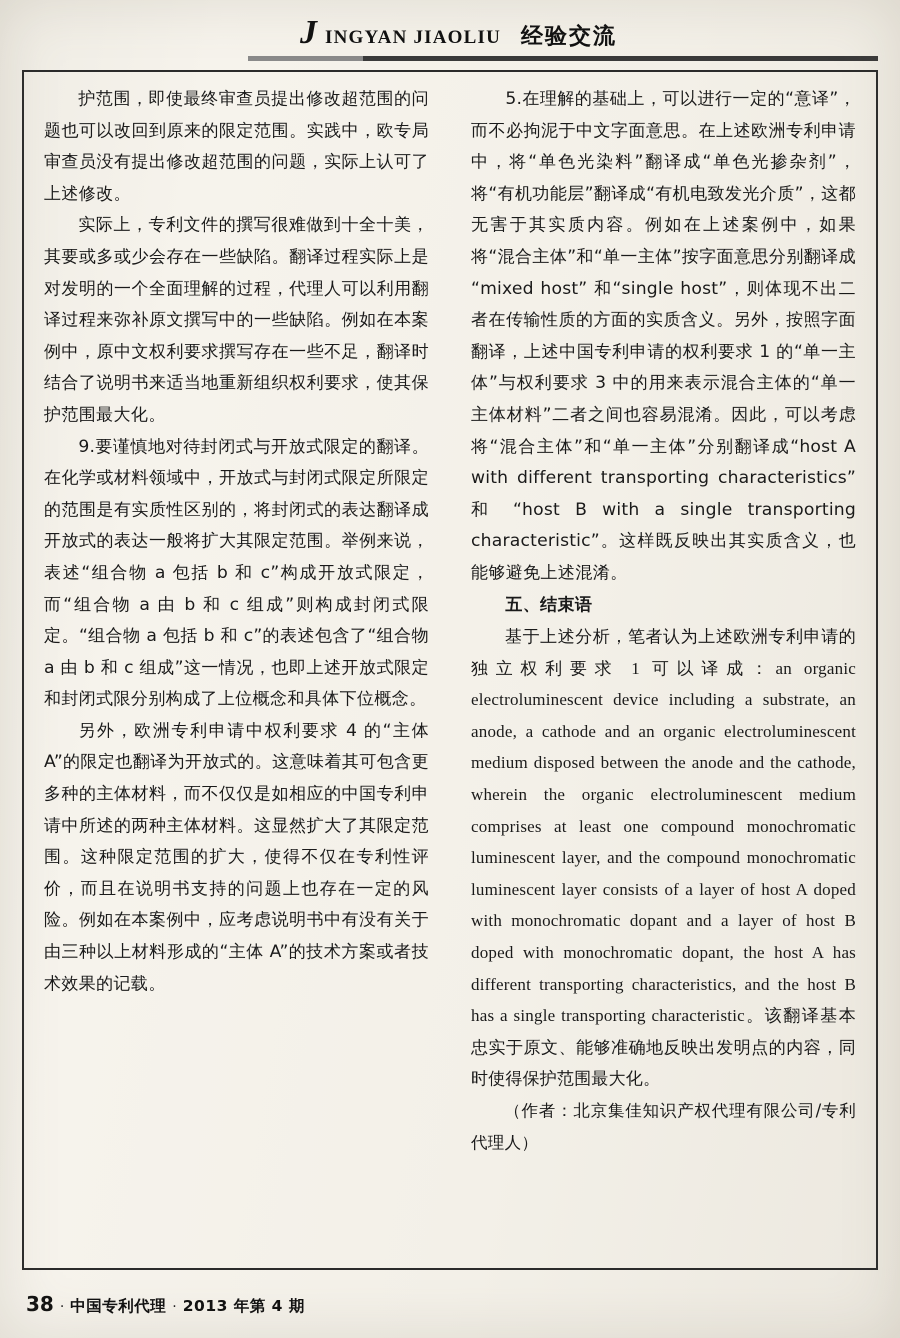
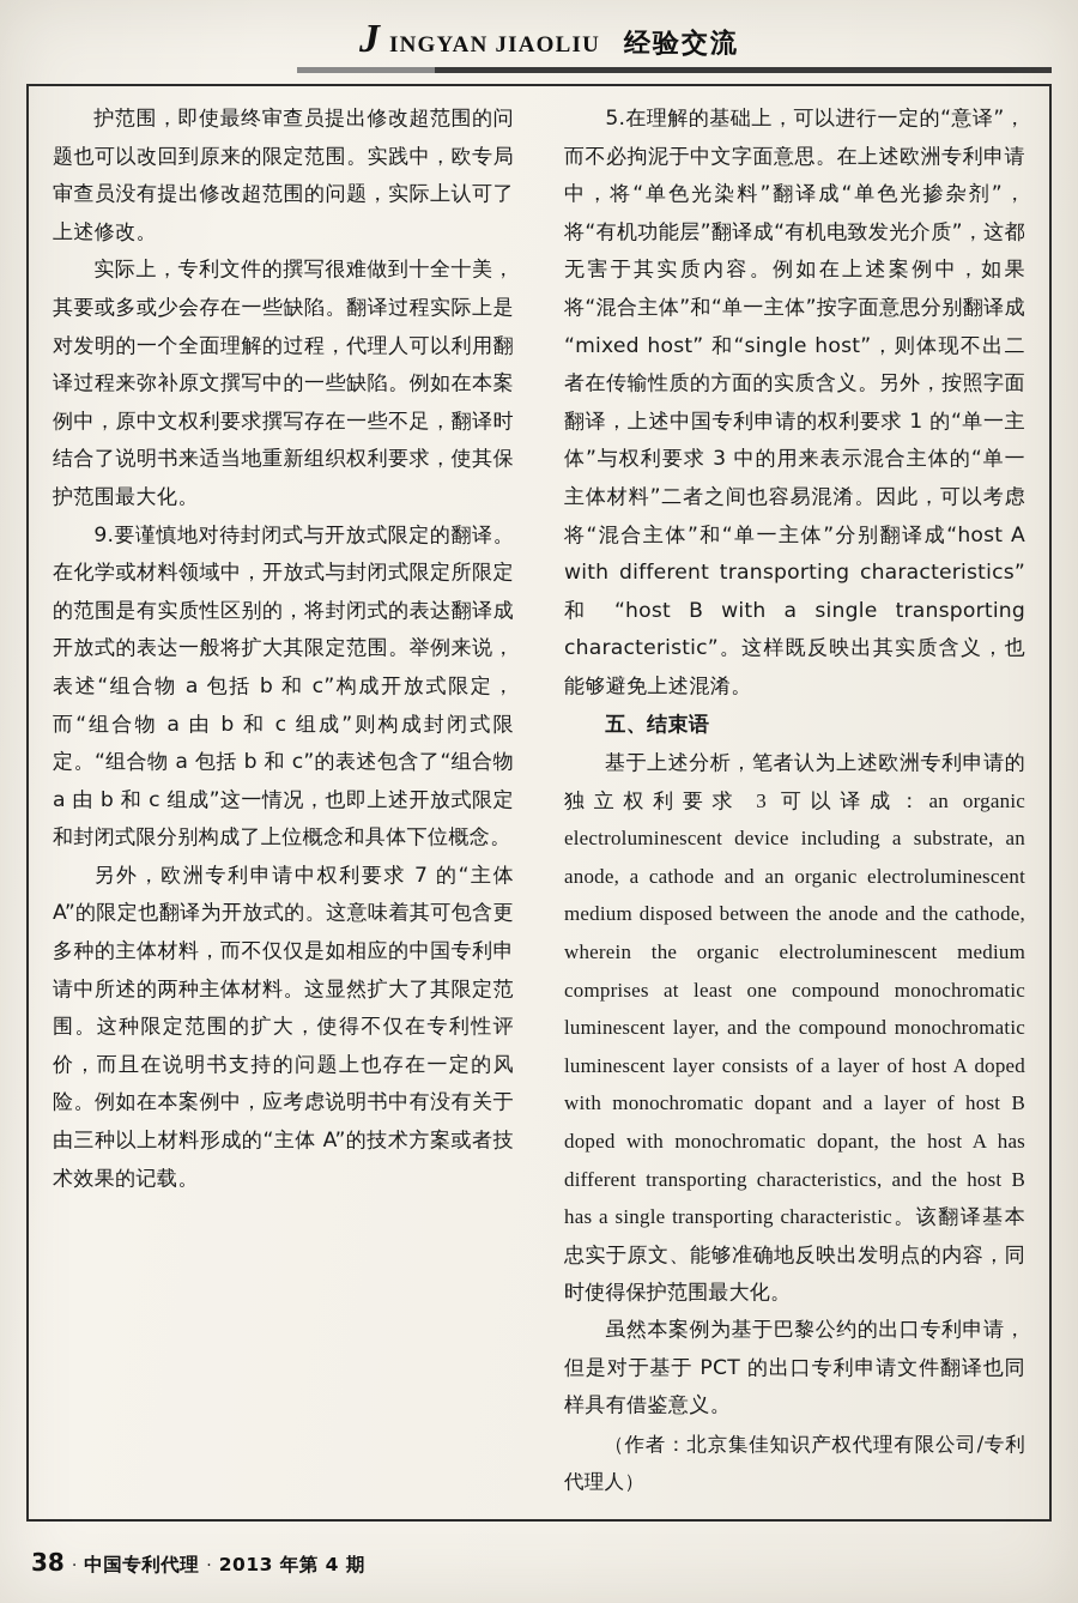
  J
  INGYAN JIAOLIU
  经验交流
  护范围，即使最终审查员提出修改超范围的问题也可以改回到原来的限定范围。实践中，欧专局审查员没有提出修改超范围的问题，实际上认可了上述修改。
  实际上，专利文件的撰写很难做到十全十美，其要或多或少会存在一些缺陷。翻译过程实际上是对发明的一个全面理解的过程，代理人可以利用翻译过程来弥补原文撰写中的一些缺陷。例如在本案例中，原中文权利要求撰写存在一些不足，翻译时结合了说明书来适当地重新组织权利要求，使其保护范围最大化。
  9.要谨慎地对待封闭式与开放式限定的翻译。在化学或材料领域中，开放式与封闭式限定所限定的范围是有实质性区别的，将封闭式的表达翻译成开放式的表达一般将扩大其限定范围。举例来说，表述“组合物 a 包括 b 和 c”构成开放式限定，而“组合物 a 由 b 和 c 组成”则构成封闭式限定。“组合物 a 包括 b 和 c”的表述包含了“组合物 a 由 b 和 c 组成”这一情况，也即上述开放式限定和封闭式限分别构成了上位概念和具体下位概念。
- 另外，欧洲专利申请中权利要求 4 的“主体 A”的限定也翻译为开放式的。这意味着其可包含更多种的主体材料，而不仅仅是如相应的中国专利申请中所述的两种主体材料。这显然扩大了其限定范围。这种限定范围的扩大，使得不仅在专利性评价，而且在说明书支持的问题上也存在一定的风险。例如在本案例中，应考虑说明书中有没有关于由三种以上材料形成的“主体 A”的技术方案或者技术效果的记载。
+ 另外，欧洲专利申请中权利要求 7 的“主体 A”的限定也翻译为开放式的。这意味着其可包含更多种的主体材料，而不仅仅是如相应的中国专利申请中所述的两种主体材料。这显然扩大了其限定范围。这种限定范围的扩大，使得不仅在专利性评价，而且在说明书支持的问题上也存在一定的风险。例如在本案例中，应考虑说明书中有没有关于由三种以上材料形成的“主体 A”的技术方案或者技术效果的记载。
  5.在理解的基础上，可以进行一定的“意译”，而不必拘泥于中文字面意思。在上述欧洲专利申请中，将“单色光染料”翻译成“单色光掺杂剂”，将“有机功能层”翻译成“有机电致发光介质”，这都无害于其实质内容。例如在上述案例中，如果将“混合主体”和“单一主体”按字面意思分别翻译成 “mixed host” 和“single host”，则体现不出二者在传输性质的方面的实质含义。另外，按照字面翻译，上述中国专利申请的权利要求 1 的“单一主体”与权利要求 3 中的用来表示混合主体的“单一主体材料”二者之间也容易混淆。因此，可以考虑将“混合主体”和“单一主体”分别翻译成“host A with different transporting characteristics” 和 “host B with a single transporting characteristic”。这样既反映出其实质含义，也能够避免上述混淆。
  五、结束语
- 基于上述分析，笔者认为上述欧洲专利申请的独立权利要求 1 可以译成：an organic electroluminescent device including a substrate, an anode, a cathode and an organic electroluminescent medium disposed between the anode and the cathode, wherein the organic electroluminescent medium comprises at least one compound monochromatic luminescent layer, and the compound monochromatic luminescent layer consists of a layer of host A doped with monochromatic dopant and a layer of host B doped with monochromatic dopant, the host A has different transporting characteristics, and the host B has a single transporting characteristic。该翻译基本忠实于原文、能够准确地反映出发明点的内容，同时使得保护范围最大化。
+ 基于上述分析，笔者认为上述欧洲专利申请的独立权利要求 3 可以译成：an organic electroluminescent device including a substrate, an anode, a cathode and an organic electroluminescent medium disposed between the anode and the cathode, wherein the organic electroluminescent medium comprises at least one compound monochromatic luminescent layer, and the compound monochromatic luminescent layer consists of a layer of host A doped with monochromatic dopant and a layer of host B doped with monochromatic dopant, the host A has different transporting characteristics, and the host B has a single transporting characteristic。该翻译基本忠实于原文、能够准确地反映出发明点的内容，同时使得保护范围最大化。
+ 虽然本案例为基于巴黎公约的出口专利申请，但是对于基于 PCT 的出口专利申请文件翻译也同样具有借鉴意义。
  （作者：北京集佳知识产权代理有限公司/专利代理人）
  38
  ·
  中国专利代理
  ·
  2013 年第 4 期
